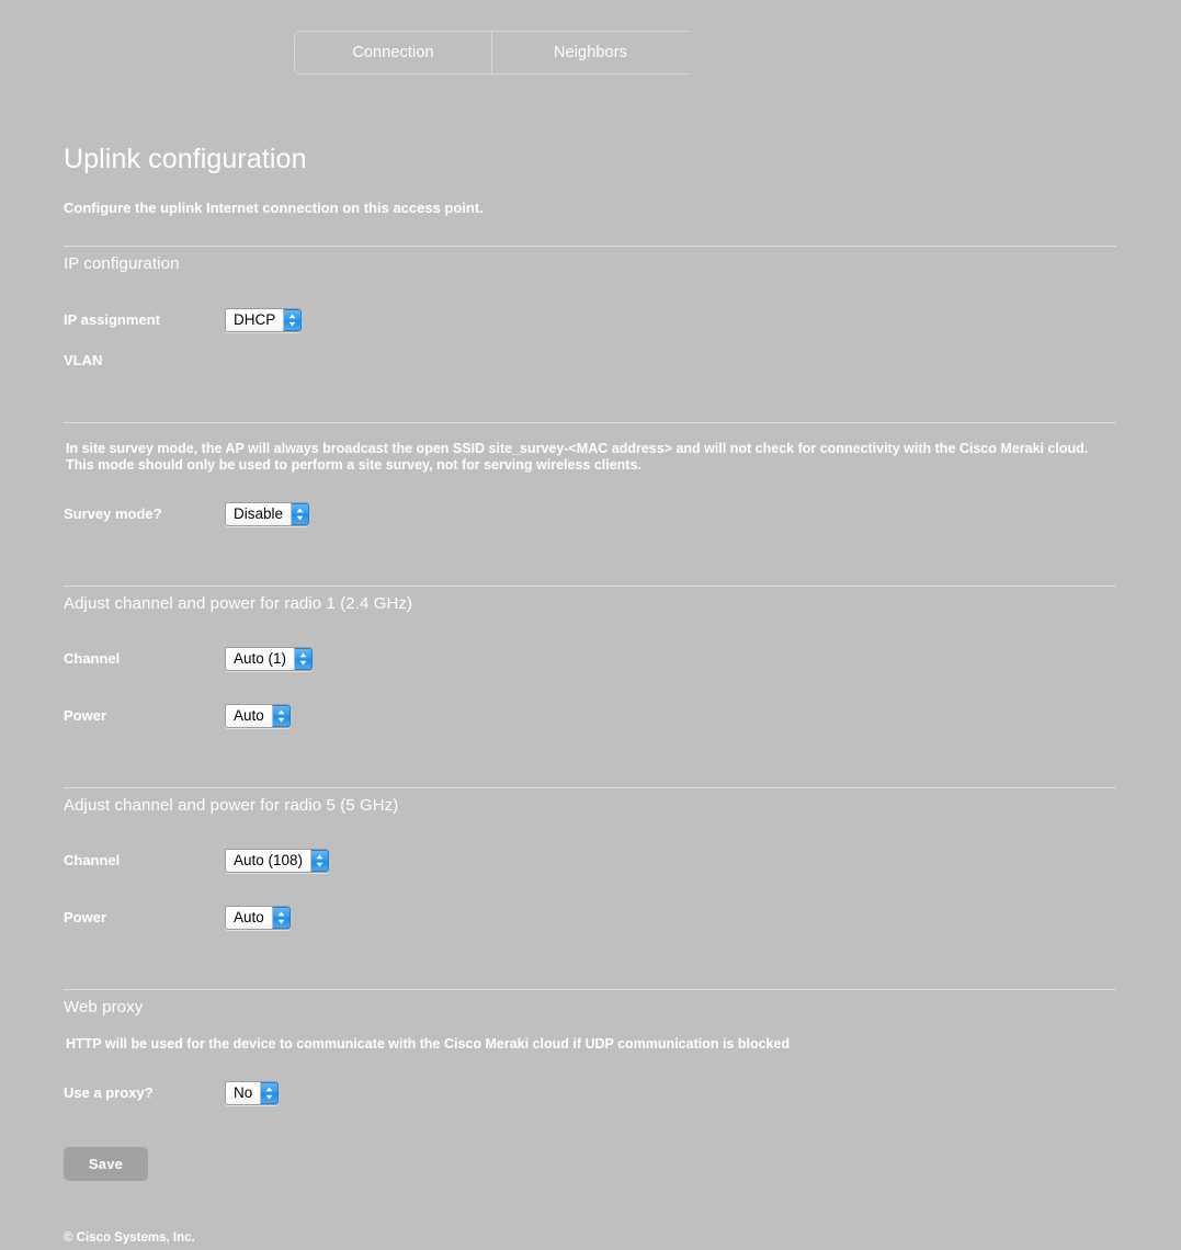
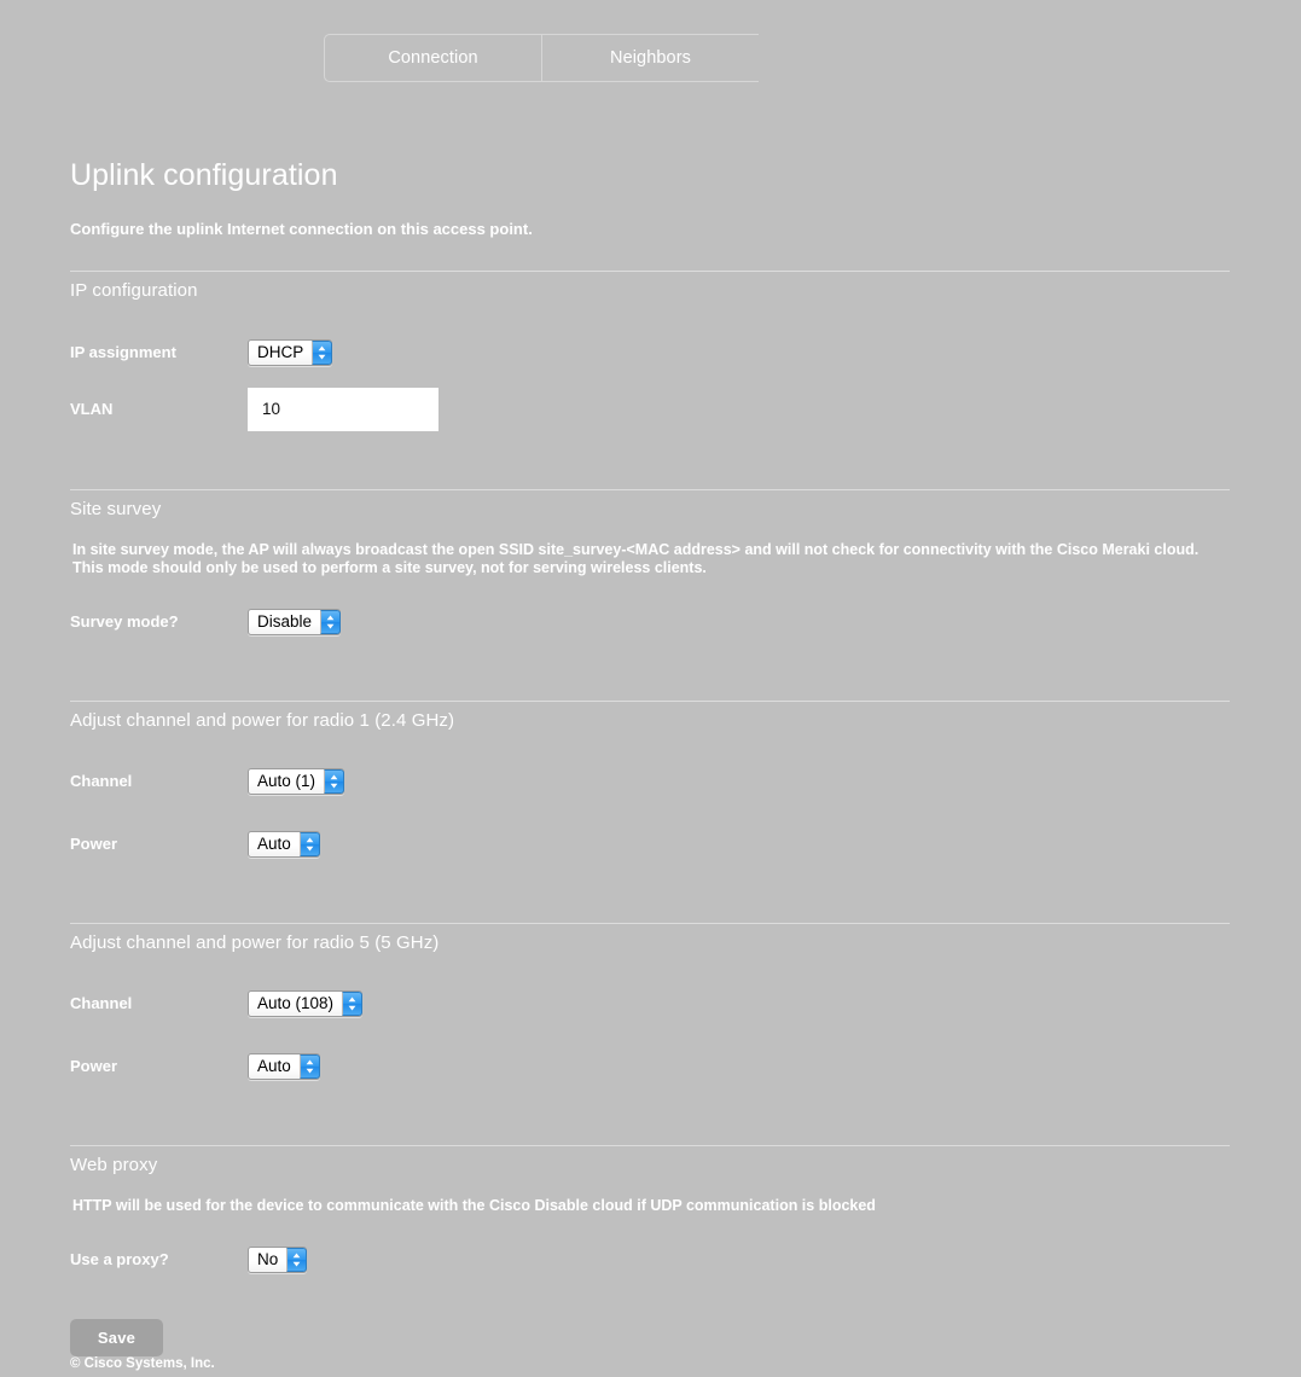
  Connection
  Neighbors
  Uplink configuration
  Configure the uplink Internet connection on this access point.
  IP configuration
  IP assignment
  DHCP
  VLAN
+ 10
+ Site survey
  In site survey mode, the AP will always broadcast the open SSID site_survey-<MAC address> and will not check for connectivity with the Cisco Meraki cloud. This mode should only be used to perform a site survey, not for serving wireless clients.
  Survey mode?
  Disable
  Adjust channel and power for radio 1 (2.4 GHz)
  Channel
  Auto (1)
  Power
  Auto
  Adjust channel and power for radio 5 (5 GHz)
  Channel
  Auto (108)
  Power
  Auto
  Web proxy
- HTTP will be used for the device to communicate with the Cisco Meraki cloud if UDP communication is blocked
+ HTTP will be used for the device to communicate with the Cisco Disable cloud if UDP communication is blocked
  Use a proxy?
  No
  Save
  © Cisco Systems, Inc.
